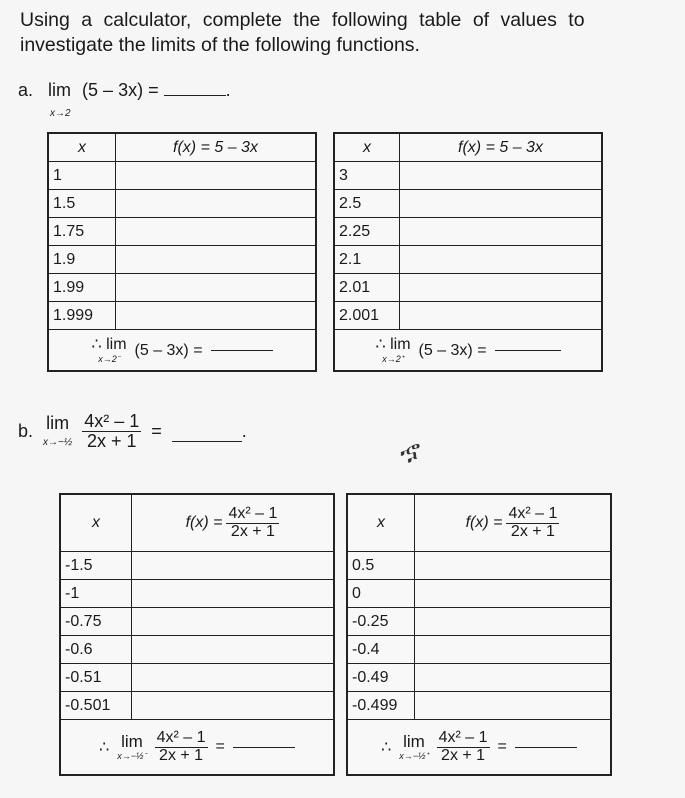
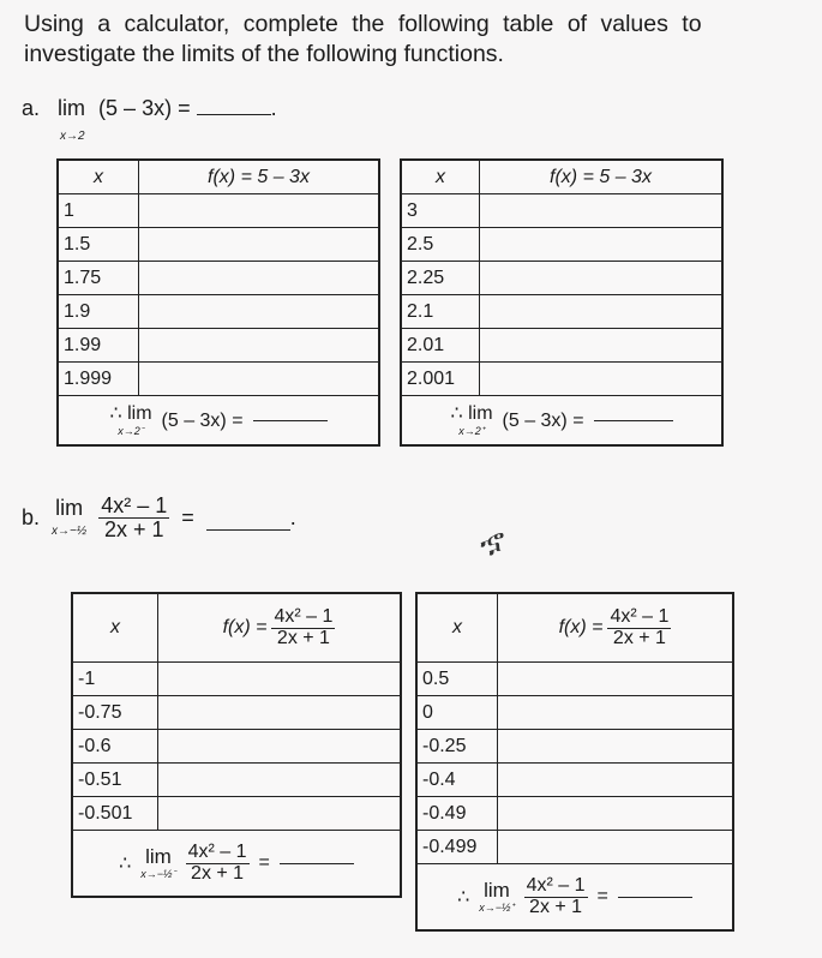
  Using a calculator, complete the following table of values to
  investigate the limits of the following functions.
  a. lim (5 – 3x) = .
  x→2
  x	f(x) = 5 – 3x
  1
  1.5
  1.75
  1.9
  1.99
  1.999
  ∴ lim x→2⁻ (5 – 3x) =
  x	f(x) = 5 – 3x
  3
  2.5
  2.25
  2.1
  2.01
  2.001
  ∴ lim x→2⁺ (5 – 3x) =
  b.
  lim
  x→−½
  4x² – 1
  2x + 1
  =
  .
  x	f(x) = 4x² – 12x + 1
- -1.5
  -1
  -0.75
  -0.6
  -0.51
  -0.501
  ∴ lim x→−½⁻ 4x² – 12x + 1 =
  x	f(x) = 4x² – 12x + 1
  0.5
  0
  -0.25
  -0.4
  -0.49
  -0.499
  ∴ lim x→−½⁺ 4x² – 12x + 1 =
